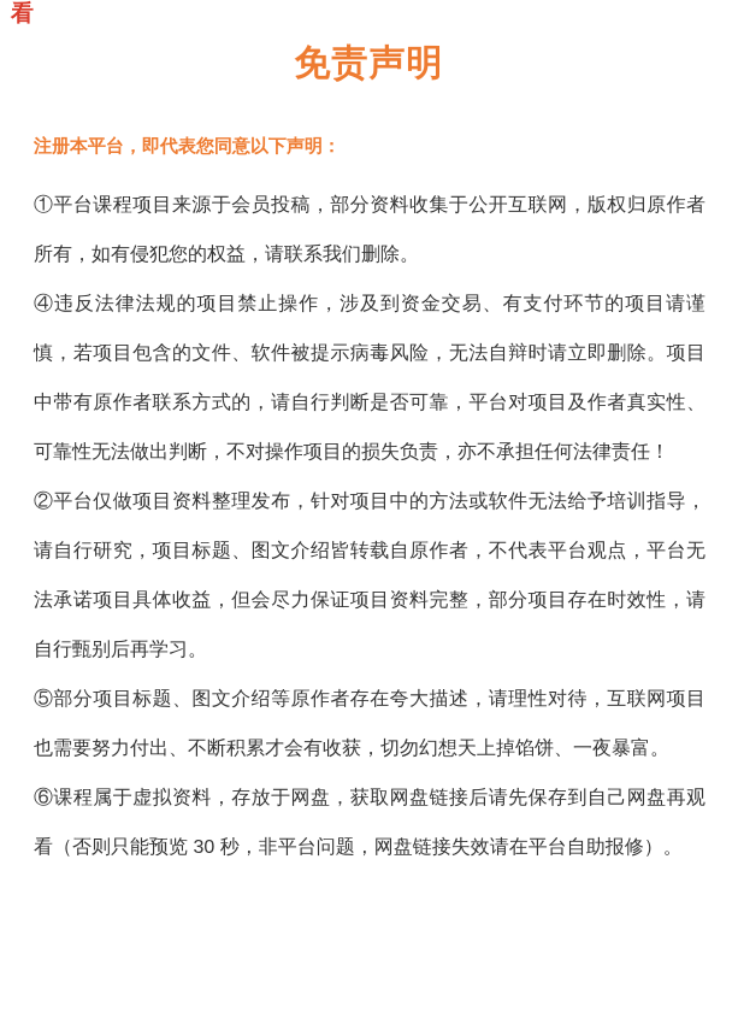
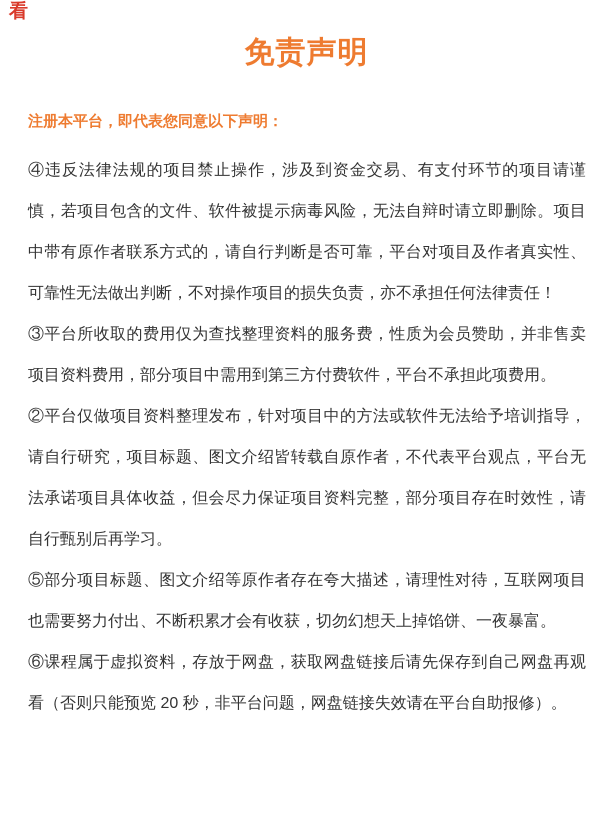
  看
  免责声明
  注册本平台，即代表您同意以下声明：
- ①平台课程项目来源于会员投稿，部分资料收集于公开互联网，版权归原作者所有，如有侵犯您的权益，请联系我们删除。
  ④违反法律法规的项目禁止操作，涉及到资金交易、有支付环节的项目请谨慎，若项目包含的文件、软件被提示病毒风险，无法自辩时请立即删除。项目中带有原作者联系方式的，请自行判断是否可靠，平台对项目及作者真实性、可靠性无法做出判断，不对操作项目的损失负责，亦不承担任何法律责任！
+ ③平台所收取的费用仅为查找整理资料的服务费，性质为会员赞助，并非售卖项目资料费用，部分项目中需用到第三方付费软件，平台不承担此项费用。
  ②平台仅做项目资料整理发布，针对项目中的方法或软件无法给予培训指导，请自行研究，项目标题、图文介绍皆转载自原作者，不代表平台观点，平台无法承诺项目具体收益，但会尽力保证项目资料完整，部分项目存在时效性，请自行甄别后再学习。
  ⑤部分项目标题、图文介绍等原作者存在夸大描述，请理性对待，互联网项目也需要努力付出、不断积累才会有收获，切勿幻想天上掉馅饼、一夜暴富。
- ⑥课程属于虚拟资料，存放于网盘，获取网盘链接后请先保存到自己网盘再观看（否则只能预览 30 秒，非平台问题，网盘链接失效请在平台自助报修）。
+ ⑥课程属于虚拟资料，存放于网盘，获取网盘链接后请先保存到自己网盘再观看（否则只能预览 20 秒，非平台问题，网盘链接失效请在平台自助报修）。
